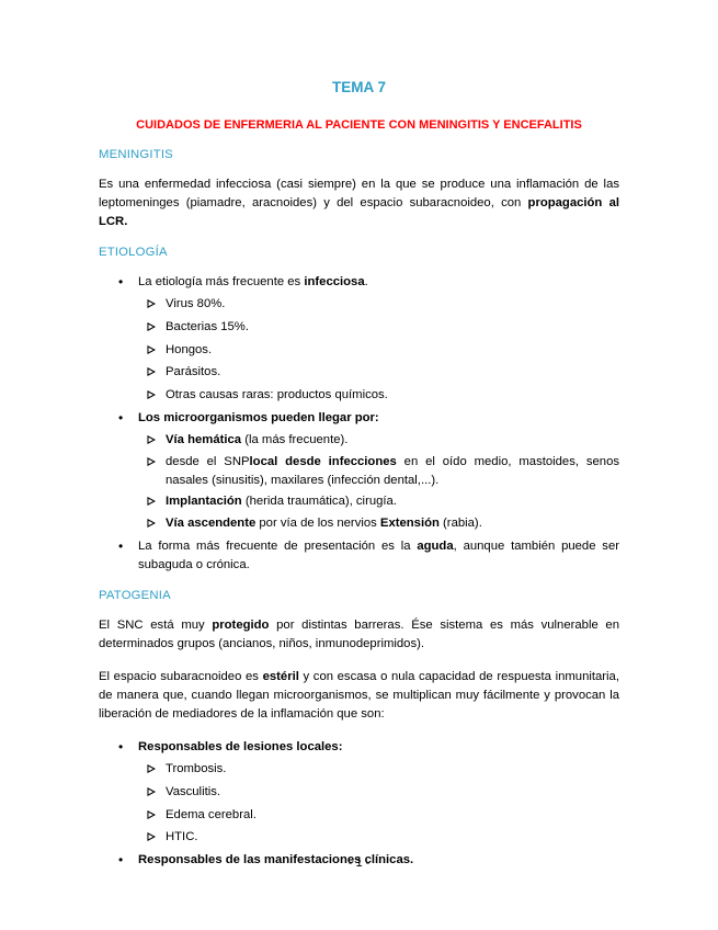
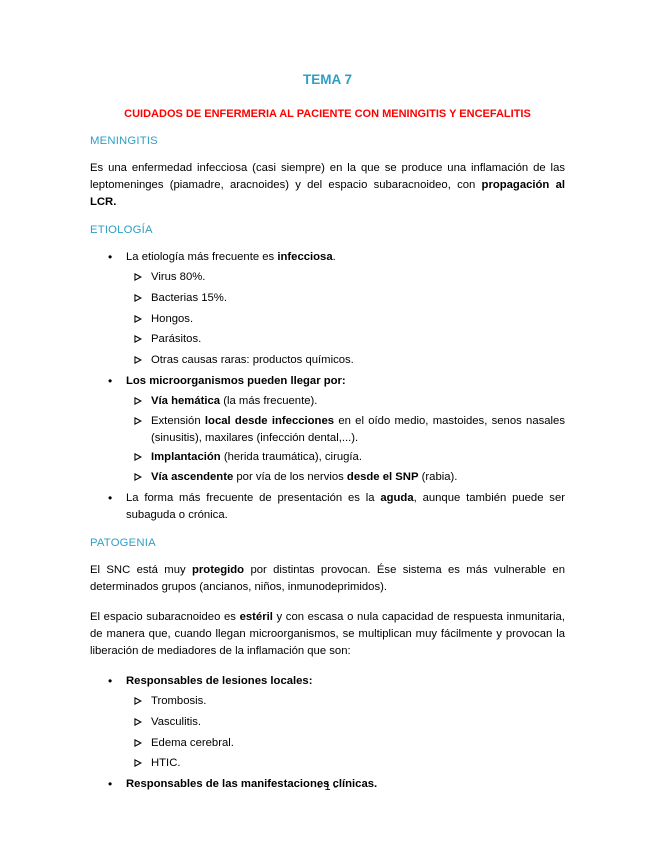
  TEMA 7
  CUIDADOS DE ENFERMERIA AL PACIENTE CON MENINGITIS Y ENCEFALITIS
  MENINGITIS
  Es una enfermedad infecciosa (casi siempre) en la que se produce una inflamación de las leptomeninges (piamadre, aracnoides) y del espacio subaracnoideo, con propagación al LCR.
  ETIOLOGÍA
  •
  La etiología más frecuente es infecciosa.
  Virus 80%.
  Bacterias 15%.
  Hongos.
  Parásitos.
  Otras causas raras: productos químicos.
  •
  Los microorganismos pueden llegar por:
  Vía hemática (la más frecuente).
- desde el SNPlocal desde infecciones en el oído medio, mastoides, senos nasales (sinusitis), maxilares (infección dental,...).
+ Extensión local desde infecciones en el oído medio, mastoides, senos nasales (sinusitis), maxilares (infección dental,...).
  Implantación (herida traumática), cirugía.
- Vía ascendente por vía de los nervios Extensión (rabia).
+ Vía ascendente por vía de los nervios desde el SNP (rabia).
  •
  La forma más frecuente de presentación es la aguda, aunque también puede ser subaguda o crónica.
  PATOGENIA
- El SNC está muy protegido por distintas barreras. Ése sistema es más vulnerable en determinados grupos (ancianos, niños, inmunodeprimidos).
+ El SNC está muy protegido por distintas provocan. Ése sistema es más vulnerable en determinados grupos (ancianos, niños, inmunodeprimidos).
  El espacio subaracnoideo es estéril y con escasa o nula capacidad de respuesta inmunitaria, de manera que, cuando llegan microorganismos, se multiplican muy fácilmente y provocan la liberación de mediadores de la inflamación que son:
  •
  Responsables de lesiones locales:
  Trombosis.
  Vasculitis.
  Edema cerebral.
  HTIC.
  •
  Responsables de las manifestaciones clínicas.
  - 1 -
